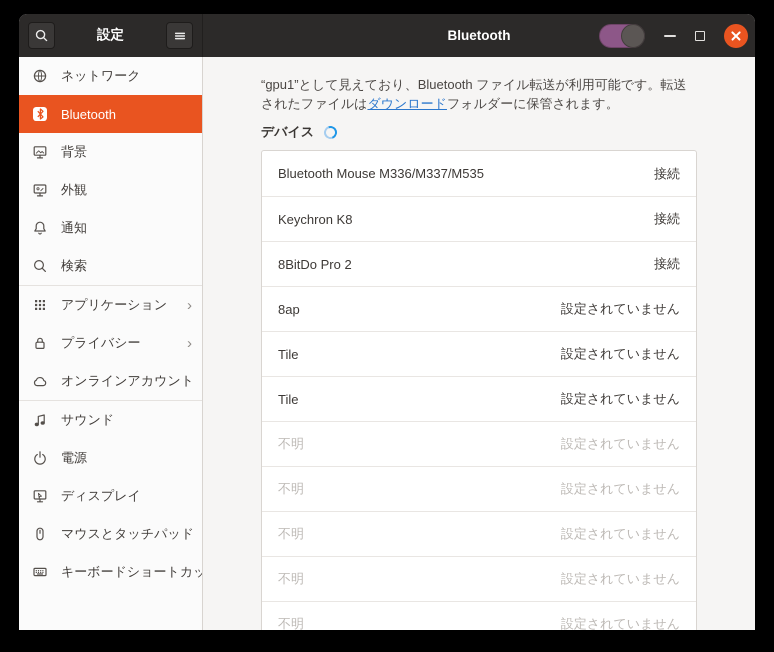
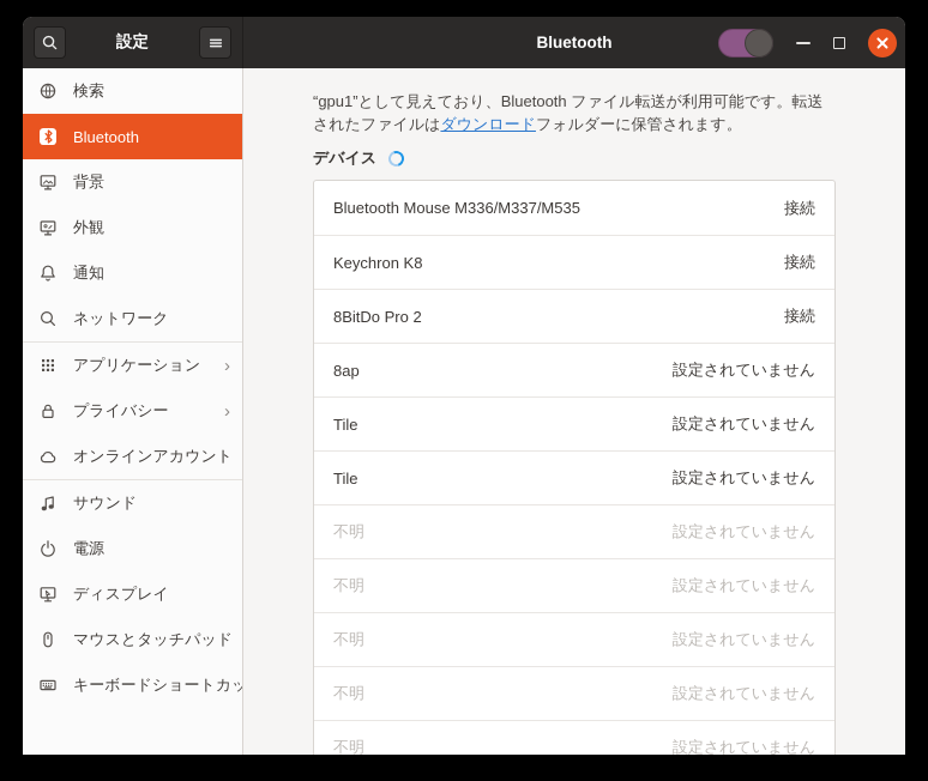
  設定
  Bluetooth
- ネットワーク
+ 検索
  Bluetooth
  背景
  外観
  通知
- 検索
+ ネットワーク
  アプリケーション
  ›
  プライバシー
  ›
  オンラインアカウント
  サウンド
  電源
  ディスプレイ
  マウスとタッチパッド
  キーボードショートカッ
  “gpu1”として見えており、Bluetooth ファイル転送が利用可能です。転送されたファイルはダウンロードフォルダーに保管されます。
  デバイス
  Bluetooth Mouse M336/M337/M535
  接続
  Keychron K8
  接続
  8BitDo Pro 2
  接続
  8ap
  設定されていません
  Tile
  設定されていません
  Tile
  設定されていません
  不明
  設定されていません
  不明
  設定されていません
  不明
  設定されていません
  不明
  設定されていません
  不明
  設定されていません
